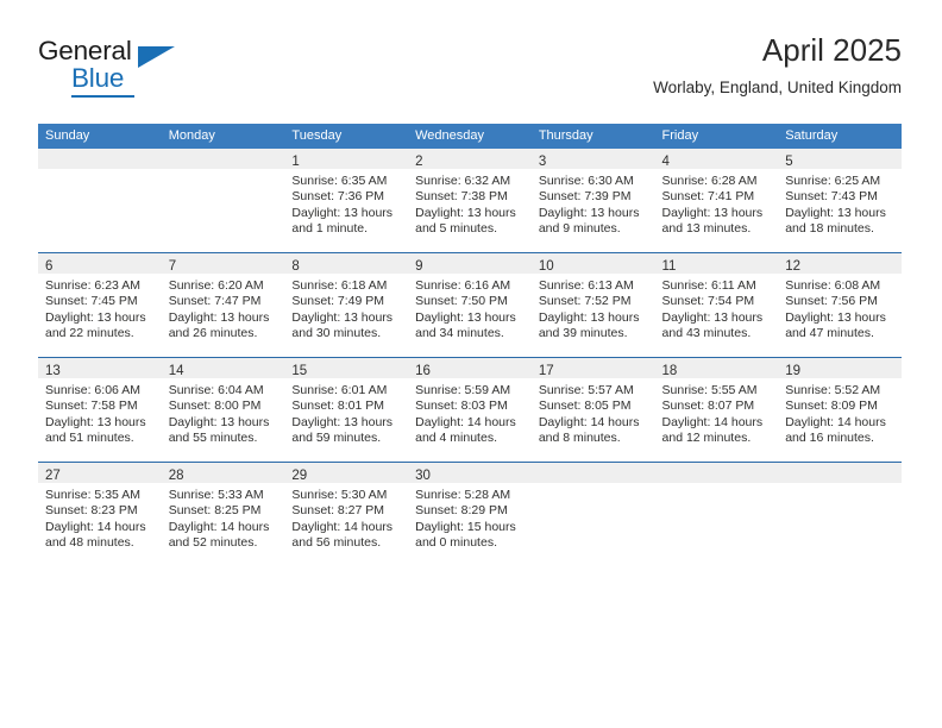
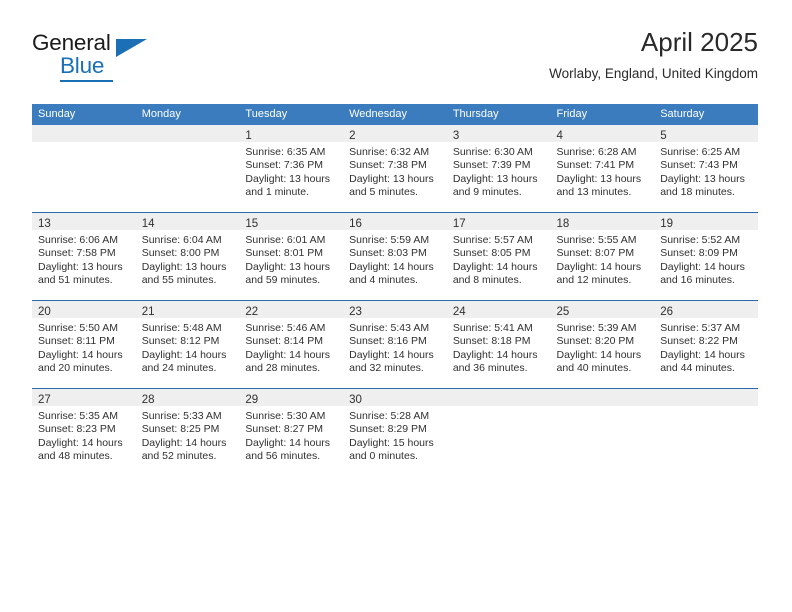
  General
  Blue
  April 2025
  Worlaby, England, United Kingdom
  Sunday	Monday	Tuesday	Wednesday	Thursday	Friday	Saturday
  		1 Sunrise: 6:35 AM Sunset: 7:36 PM Daylight: 13 hours and 1 minute.	2 Sunrise: 6:32 AM Sunset: 7:38 PM Daylight: 13 hours and 5 minutes.	3 Sunrise: 6:30 AM Sunset: 7:39 PM Daylight: 13 hours and 9 minutes.	4 Sunrise: 6:28 AM Sunset: 7:41 PM Daylight: 13 hours and 13 minutes.	5 Sunrise: 6:25 AM Sunset: 7:43 PM Daylight: 13 hours and 18 minutes.
- 6 Sunrise: 6:23 AM Sunset: 7:45 PM Daylight: 13 hours and 22 minutes.	7 Sunrise: 6:20 AM Sunset: 7:47 PM Daylight: 13 hours and 26 minutes.	8 Sunrise: 6:18 AM Sunset: 7:49 PM Daylight: 13 hours and 30 minutes.	9 Sunrise: 6:16 AM Sunset: 7:50 PM Daylight: 13 hours and 34 minutes.	10 Sunrise: 6:13 AM Sunset: 7:52 PM Daylight: 13 hours and 39 minutes.	11 Sunrise: 6:11 AM Sunset: 7:54 PM Daylight: 13 hours and 43 minutes.	12 Sunrise: 6:08 AM Sunset: 7:56 PM Daylight: 13 hours and 47 minutes.
  13 Sunrise: 6:06 AM Sunset: 7:58 PM Daylight: 13 hours and 51 minutes.	14 Sunrise: 6:04 AM Sunset: 8:00 PM Daylight: 13 hours and 55 minutes.	15 Sunrise: 6:01 AM Sunset: 8:01 PM Daylight: 13 hours and 59 minutes.	16 Sunrise: 5:59 AM Sunset: 8:03 PM Daylight: 14 hours and 4 minutes.	17 Sunrise: 5:57 AM Sunset: 8:05 PM Daylight: 14 hours and 8 minutes.	18 Sunrise: 5:55 AM Sunset: 8:07 PM Daylight: 14 hours and 12 minutes.	19 Sunrise: 5:52 AM Sunset: 8:09 PM Daylight: 14 hours and 16 minutes.
+ 20 Sunrise: 5:50 AM Sunset: 8:11 PM Daylight: 14 hours and 20 minutes.	21 Sunrise: 5:48 AM Sunset: 8:12 PM Daylight: 14 hours and 24 minutes.	22 Sunrise: 5:46 AM Sunset: 8:14 PM Daylight: 14 hours and 28 minutes.	23 Sunrise: 5:43 AM Sunset: 8:16 PM Daylight: 14 hours and 32 minutes.	24 Sunrise: 5:41 AM Sunset: 8:18 PM Daylight: 14 hours and 36 minutes.	25 Sunrise: 5:39 AM Sunset: 8:20 PM Daylight: 14 hours and 40 minutes.	26 Sunrise: 5:37 AM Sunset: 8:22 PM Daylight: 14 hours and 44 minutes.
  27 Sunrise: 5:35 AM Sunset: 8:23 PM Daylight: 14 hours and 48 minutes.	28 Sunrise: 5:33 AM Sunset: 8:25 PM Daylight: 14 hours and 52 minutes.	29 Sunrise: 5:30 AM Sunset: 8:27 PM Daylight: 14 hours and 56 minutes.	30 Sunrise: 5:28 AM Sunset: 8:29 PM Daylight: 15 hours and 0 minutes.
